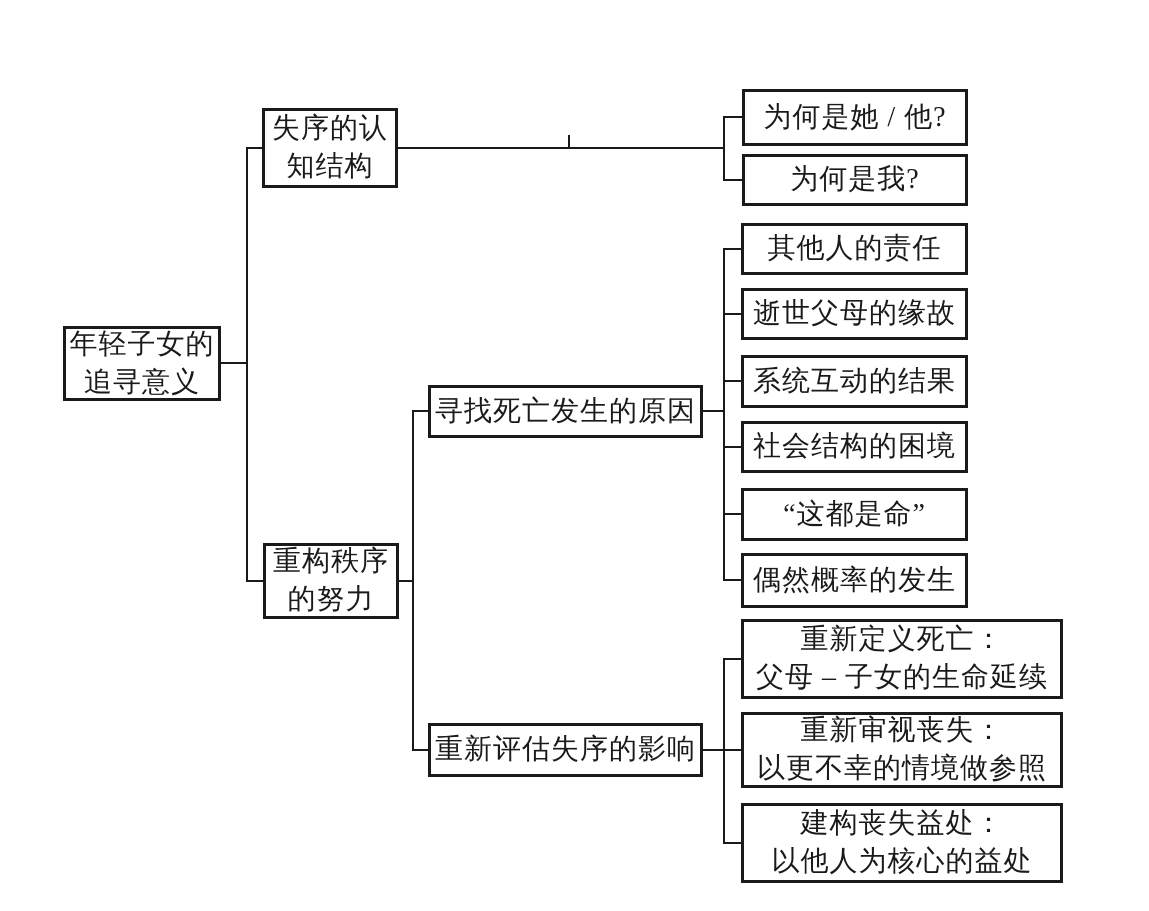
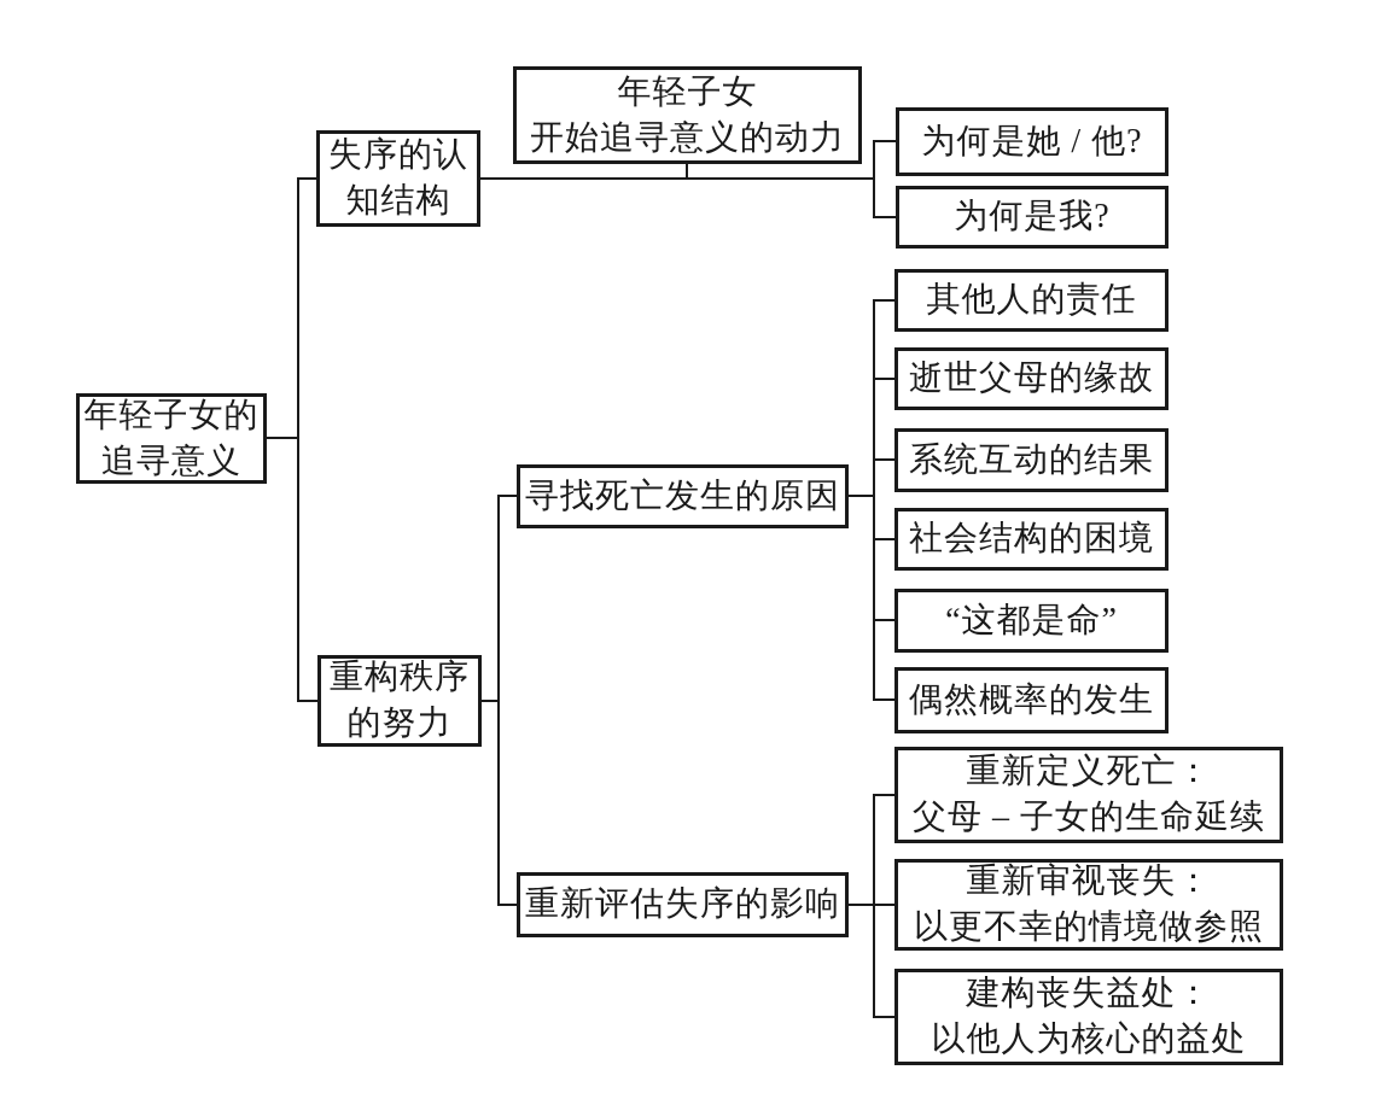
  年轻子女的
  追寻意义
  失序的认
  知结构
+ 年轻子女
+ 开始追寻意义的动力
  为何是她 / 他?
  为何是我?
  重构秩序
  的努力
  寻找死亡发生的原因
  其他人的责任
  逝世父母的缘故
  系统互动的结果
  社会结构的困境
  “这都是命”
  偶然概率的发生
  重新评估失序的影响
  重新定义死亡：
  父母 – 子女的生命延续
  重新审视丧失：
  以更不幸的情境做参照
  建构丧失益处：
  以他人为核心的益处
